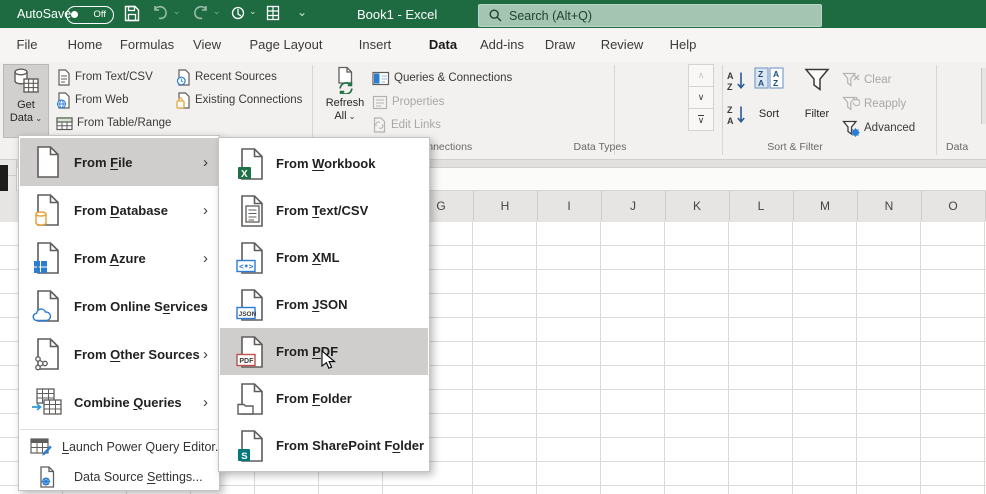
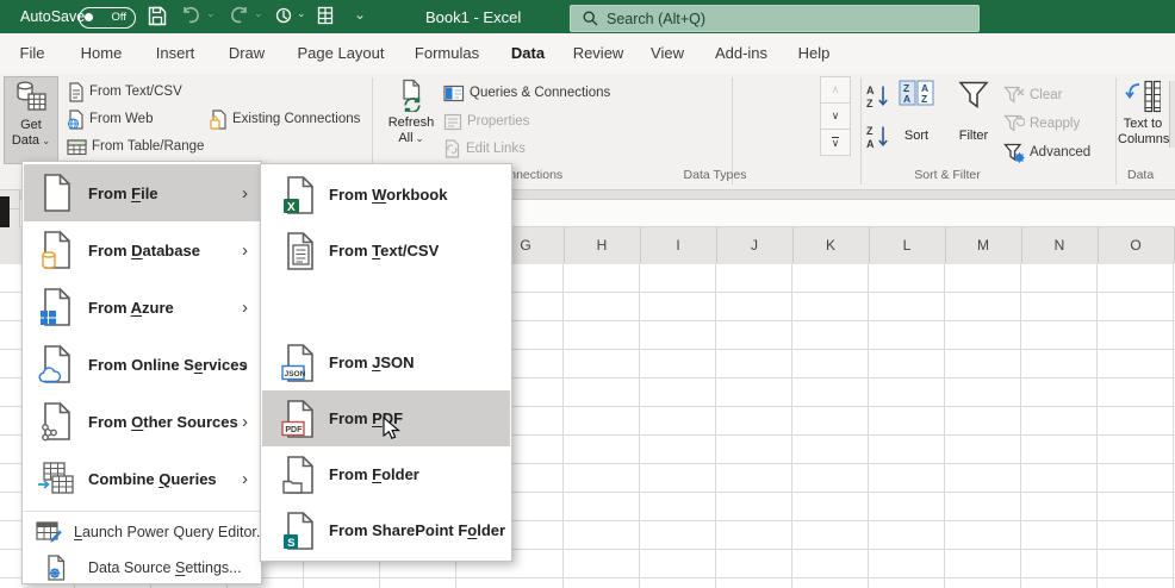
  AutoSave
  Off
  ⌄
  ⌄
  ⌄
  ⌄
  Book1 - Excel
  Search (Alt+Q)
  File
  Home
- Formulas
+ Insert
- View
+ Draw
  Page Layout
- Insert
+ Formulas
  Data
- Add-ins
+ Review
- Draw
+ View
- Review
+ Add-ins
  Help
  Get
  Data ⌄
  From Text/CSV
  From Web
  From Table/Range
- Recent Sources
  Existing Connections
  Refresh
  All ⌄
  Queries & Connections
  Properties
  Edit Links
  ∧
  ∨
  ∨
  A
  Z
  Z
  A
  Z
  A
  A
  Z
  Sort
  Filter
  Clear
  Reapply
  Advanced
+ Text to
+ Columns
  nnections
  Data Types
  Sort & Filter
  Data
  G
  H
  I
  J
  K
  L
  M
  N
  O
  From File
  ›
  From Database
  ›
  From Azure
  ›
  From Online Services
  ›
  From Other Sources
  ›
  Combine Queries
  ›
  Launch Power Query Editor.
  Data Source Settings...
  X
  From Workbook
  From Text/CSV
- <•>
- From XML
  From JSON
  From PDF
  From Folder
  S
  From SharePoint Folder
